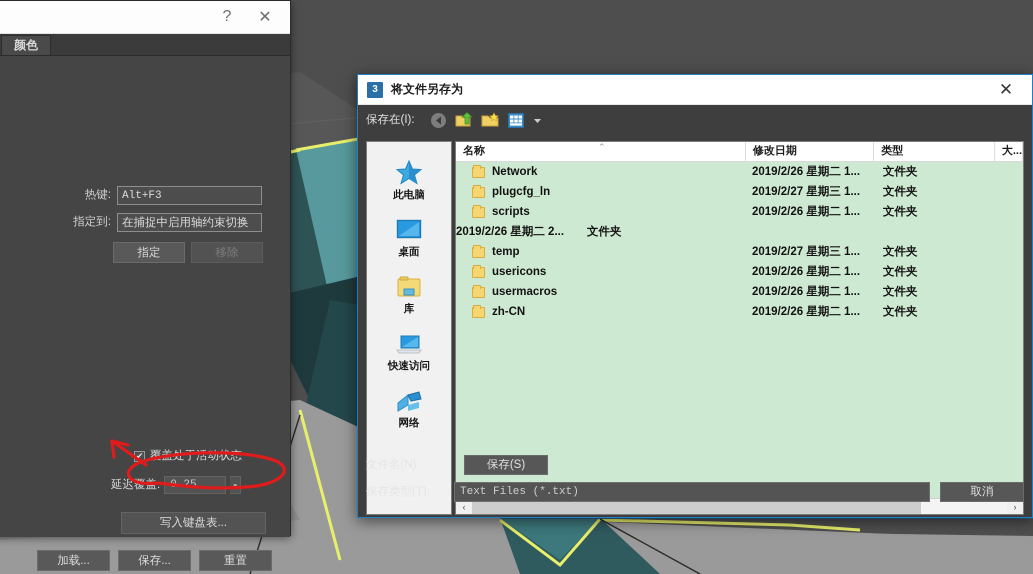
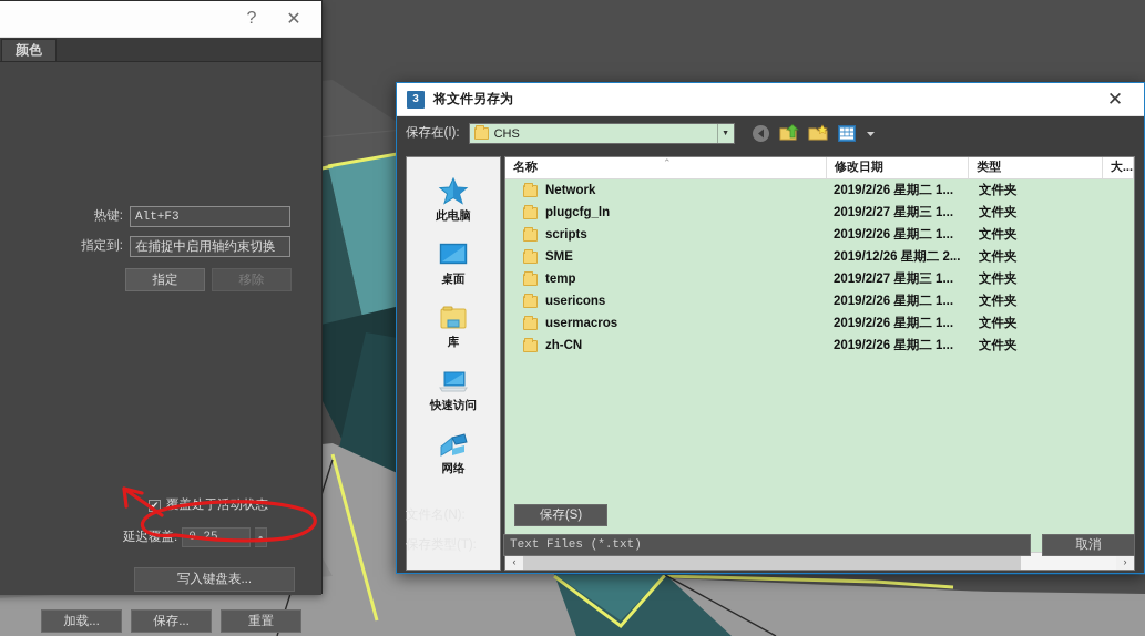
  ?
  ✕
  颜色
  热键:
  Alt+F3
  指定到:
  在捕捉中启用轴约束切换
  指定
  移除
  ✔
  覆于活动状态
  ◓
  写入键盘表...
  加载...
  保存...
  重置
  3
  将文件另存为
  ✕
  保存在(I):
+ CHS
  此电脑
  桌面
  库
  快速访问
  网络
  名称
  修改日期
  类型
  大...
  ⌃
  Network
  2019/2/26 星期二 1...
  文件夹
  plugcfg_ln
  2019/2/27 星期三 1...
  文件夹
  scripts
  2019/2/26 星期二 1...
  文件夹
+ SME
- 2019/2/26 星期二 2...
+ 2019/12/26 星期二 2...
  文件夹
  temp
  2019/2/27 星期三 1...
  文件夹
  usericons
  2019/2/26 星期二 1...
  文件夹
  usermacros
  2019/2/26 星期二 1...
  文件夹
  zh-CN
  2019/2/26 星期二 1...
  文件夹
  ‹
  ›
  文件名(N):
  保存(S)
  保存类型(T):
  Text Files (*.txt)
  取消
